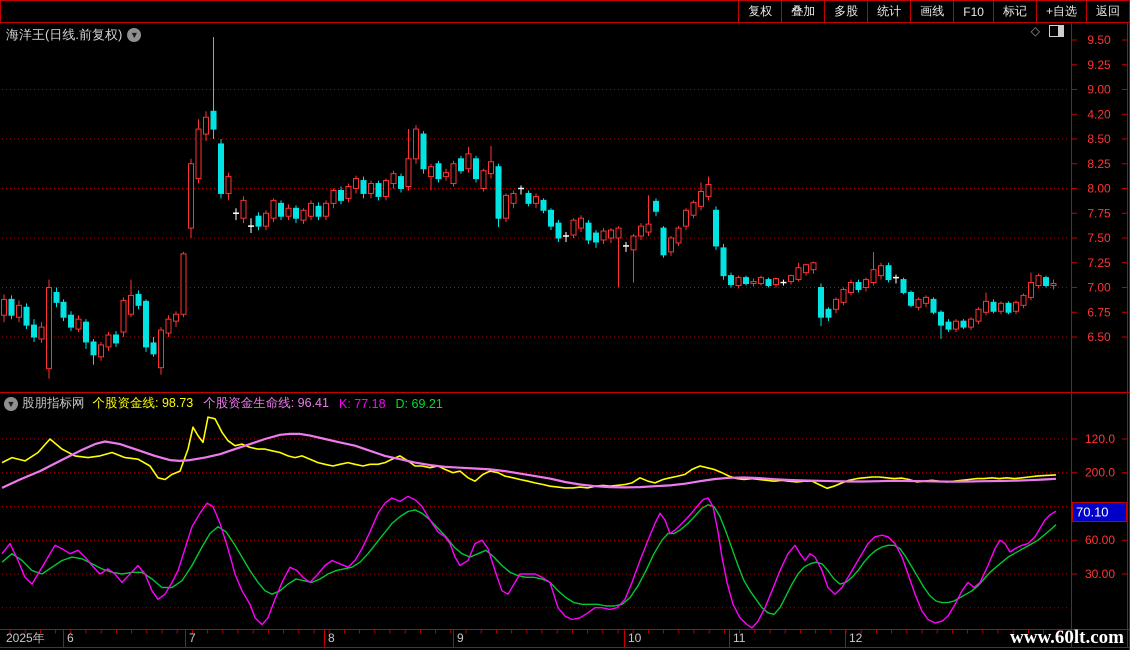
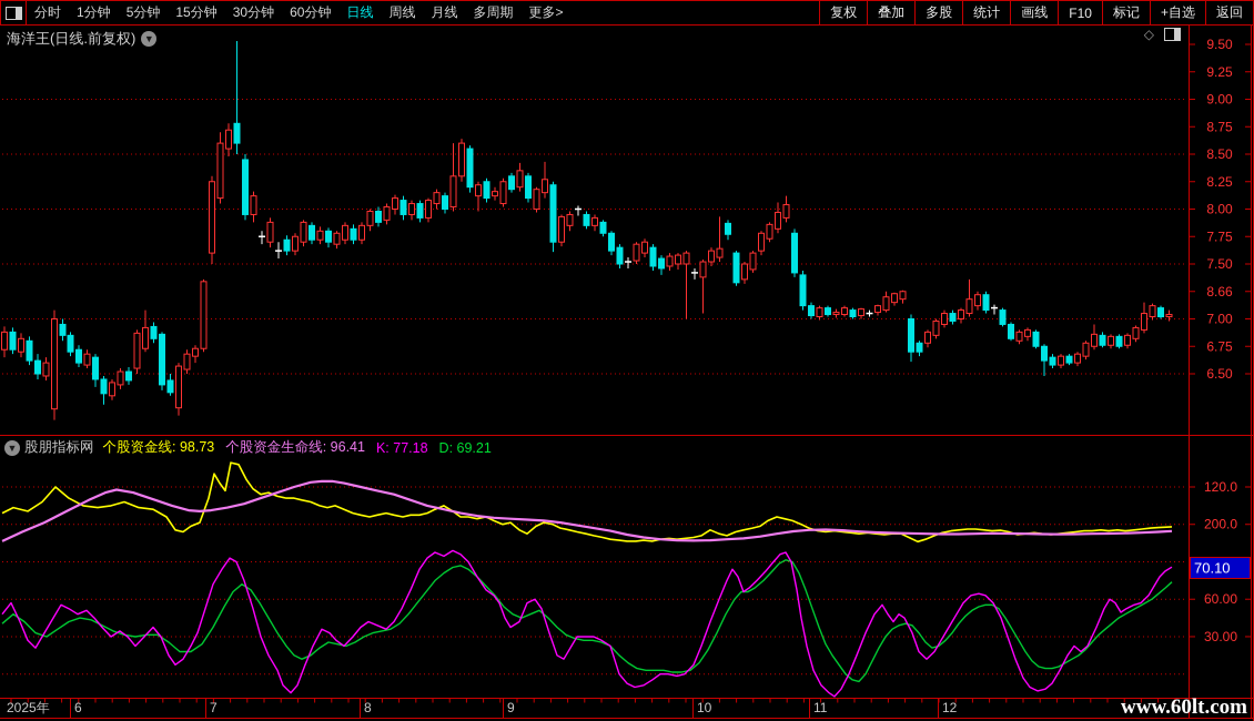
+ 分时
+ 1分钟
+ 5分钟
+ 15分钟
+ 30分钟
+ 60分钟
+ 日线
+ 周线
+ 月线
+ 多周期
+ 更多>
  复权
  叠加
  多股
  统计
  画线
  F10
  标记
  +自选
  返回
  海洋王(日线.前复权)
  ▼
  ◇
  ▼
  股朋指标网
  个股资金线: 98.73
  个股资金生命线: 96.41
  K: 77.18
  D: 69.21
  9.50
  9.25
  9.00
- 4.20
+ 8.75
  8.50
  8.25
  8.00
  7.75
  7.50
- 7.25
+ 8.66
  7.00
  6.75
  6.50
  120.0
  200.0
  60.00
  30.00
  70.10
  2025年
  6
  7
  8
  9
  10
  11
  12
  www.60lt.com
